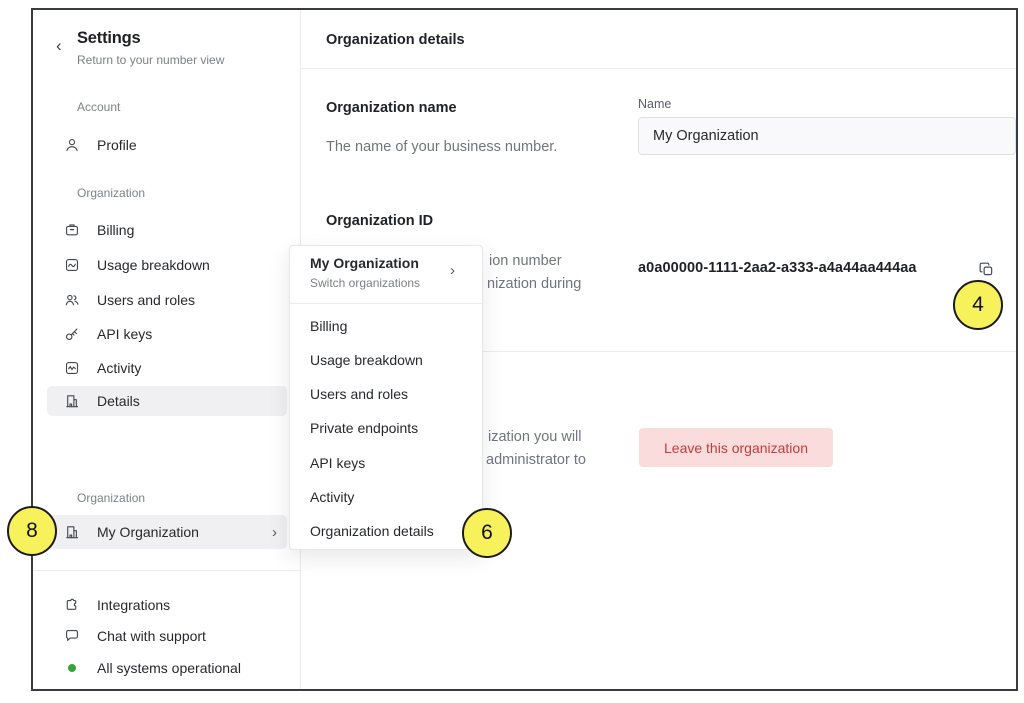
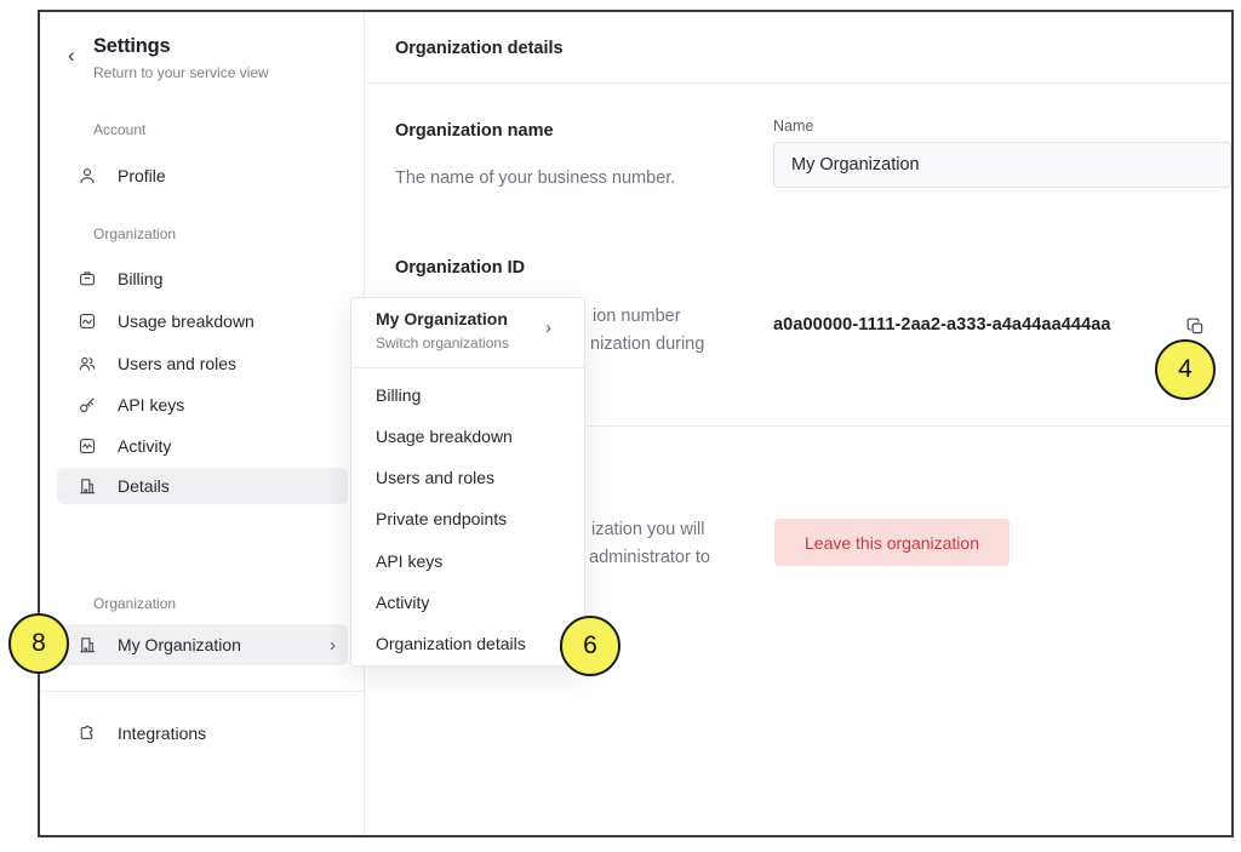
  ‹
  Settings
- Return to your number view
+ Return to your service view
  Account
  Profile
  Organization
  Billing
  Usage breakdown
  Users and roles
  API keys
  Activity
  Details
  Organization
  My Organization
  ›
  Integrations
- Chat with support
- All systems operational
  Organization details
  Organization name
  The name of your business number.
  Name
  My Organization
  Organization ID
  ion number
  nization during
  a0a00000-1111-2aa2-a333-a4a44aa444aa
  ization you will
  administrator to
  Leave this organization
  My Organization
  ›
  Switch organizations
  Billing
  Usage breakdown
  Users and roles
  Private endpoints
  API keys
  Activity
  Organization details
  8
  6
  4
